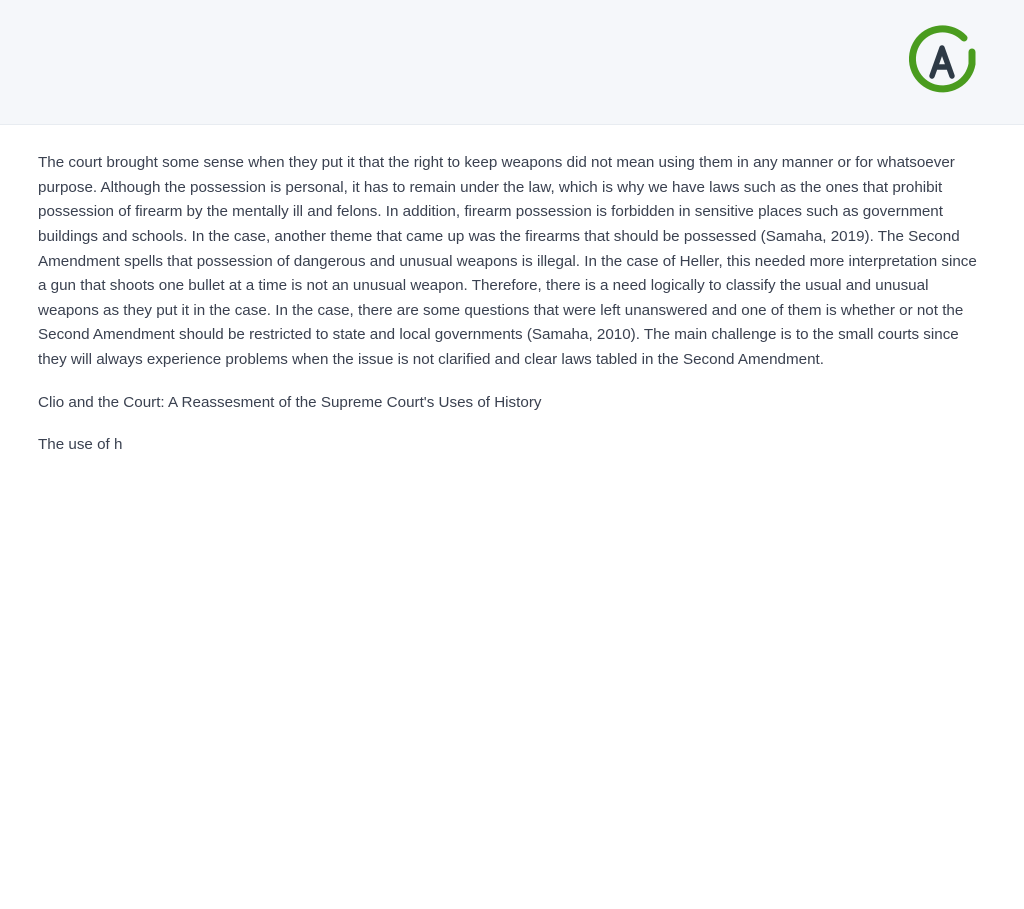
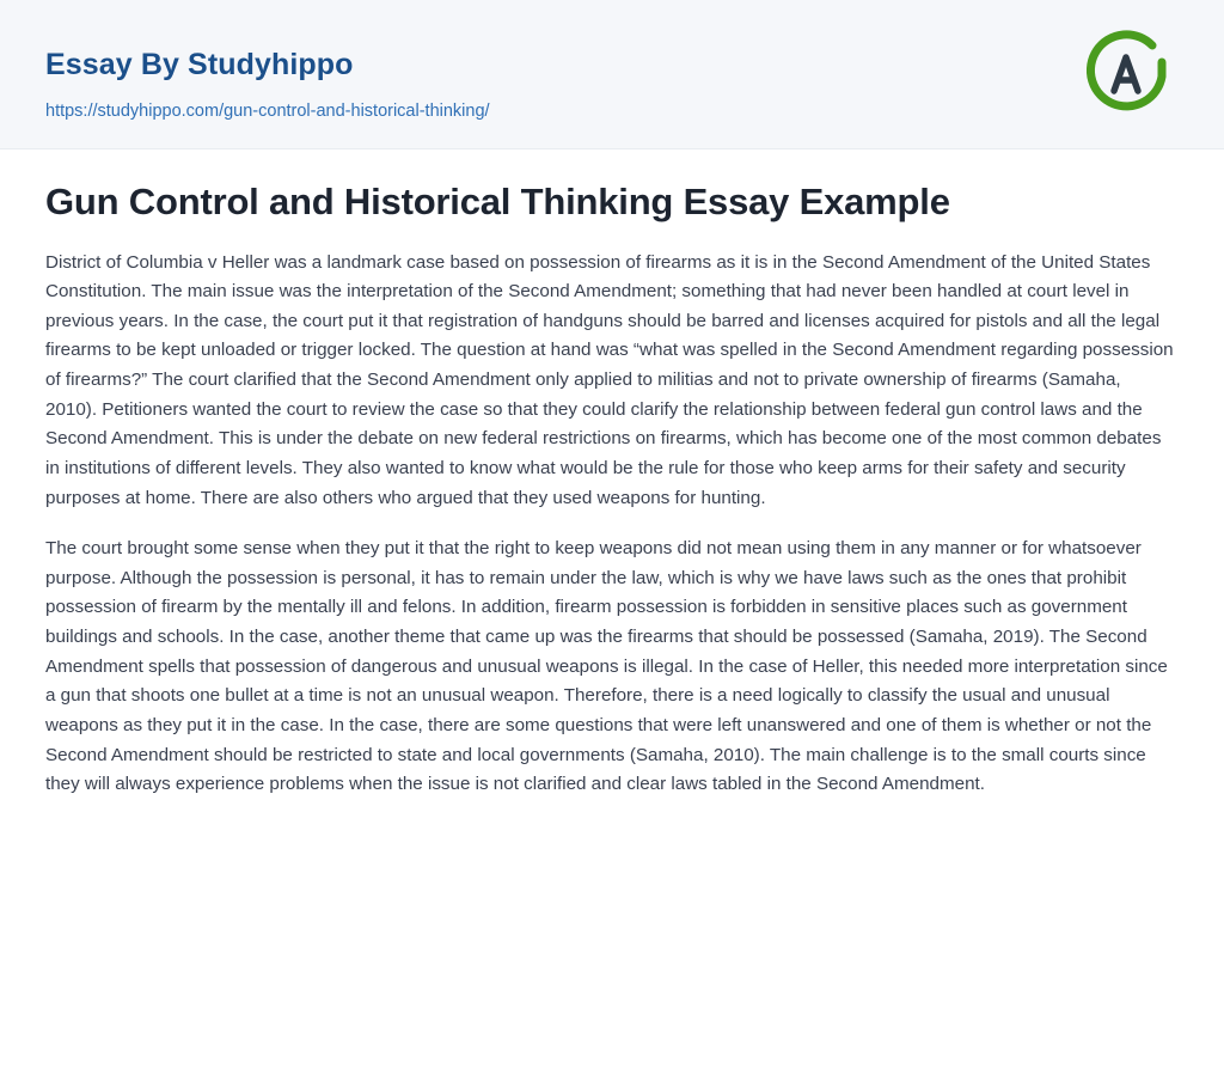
+ Essay By Studyhippo
+ https://studyhippo.com/gun-control-and-historical-thinking/
+ Gun Control and Historical Thinking Essay Example
+ District of Columbia v Heller was a landmark case based on possession of firearms as it is in the Second Amendment of the United States Constitution. The main issue was the interpretation of the Second Amendment; something that had never been handled at court level in previous years. In the case, the court put it that registration of handguns should be barred and licenses acquired for pistols and all the legal firearms to be kept unloaded or trigger locked. The question at hand was “what was spelled in the Second Amendment regarding possession of firearms?” The court clarified that the Second Amendment only applied to militias and not to private ownership of firearms (Samaha, 2010). Petitioners wanted the court to review the case so that they could clarify the relationship between federal gun control laws and the Second Amendment. This is under the debate on new federal restrictions on firearms, which has become one of the most common debates in institutions of different levels. They also wanted to know what would be the rule for those who keep arms for their safety and security purposes at home. There are also others who argued that they used weapons for hunting.
  The court brought some sense when they put it that the right to keep weapons did not mean using them in any manner or for whatsoever purpose. Although the possession is personal, it has to remain under the law, which is why we have laws such as the ones that prohibit possession of firearm by the mentally ill and felons. In addition, firearm possession is forbidden in sensitive places such as government buildings and schools. In the case, another theme that came up was the firearms that should be possessed (Samaha, 2019). The Second Amendment spells that possession of dangerous and unusual weapons is illegal. In the case of Heller, this needed more interpretation since a gun that shoots one bullet at a time is not an unusual weapon. Therefore, there is a need logically to classify the usual and unusual weapons as they put it in the case. In the case, there are some questions that were left unanswered and one of them is whether or not the Second Amendment should be restricted to state and local governments (Samaha, 2010). The main challenge is to the small courts since they will always experience problems when the issue is not clarified and clear laws tabled in the Second Amendment.
- Clio and the Court: A Reassesment of the Supreme Court's Uses of History
- The use of h
